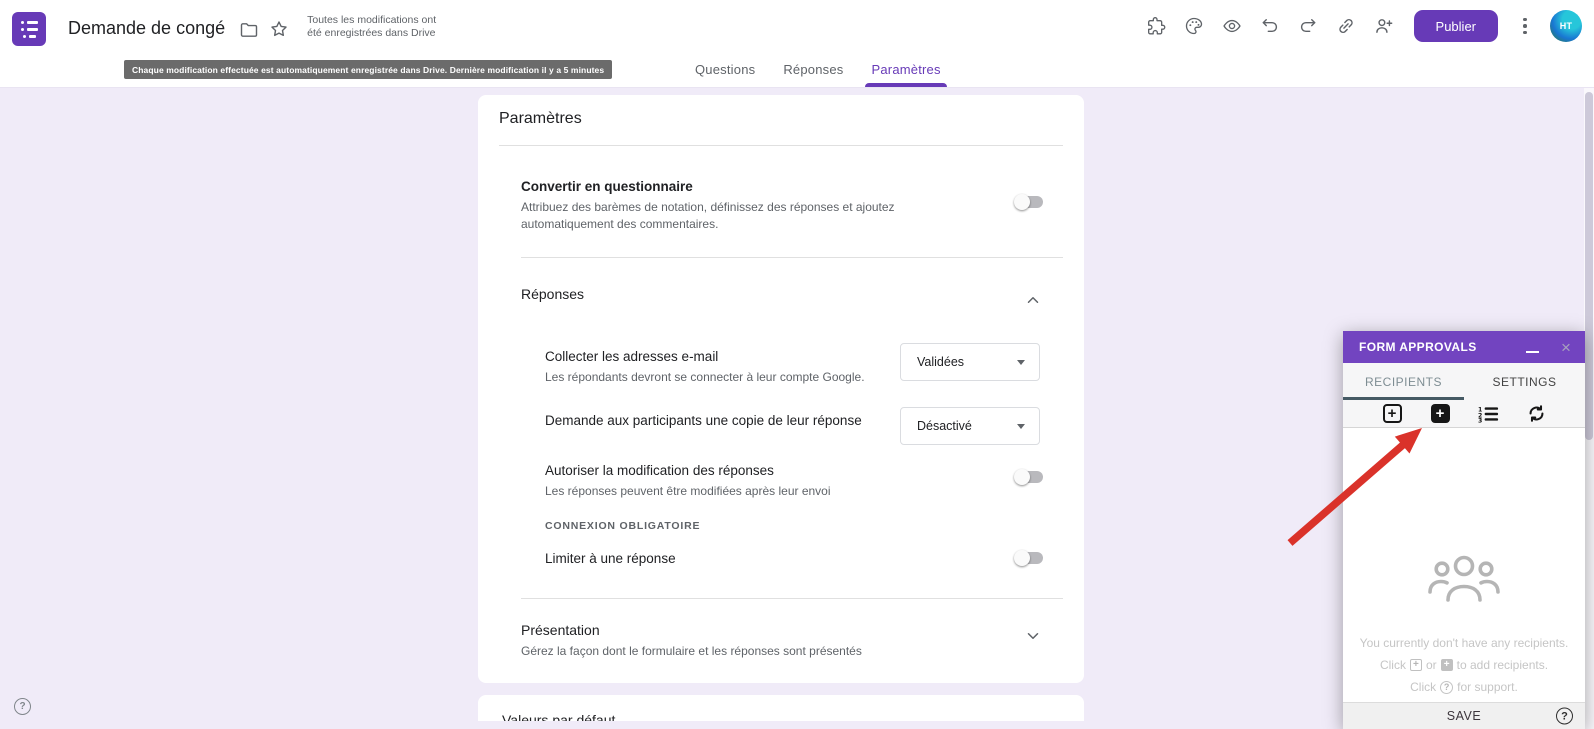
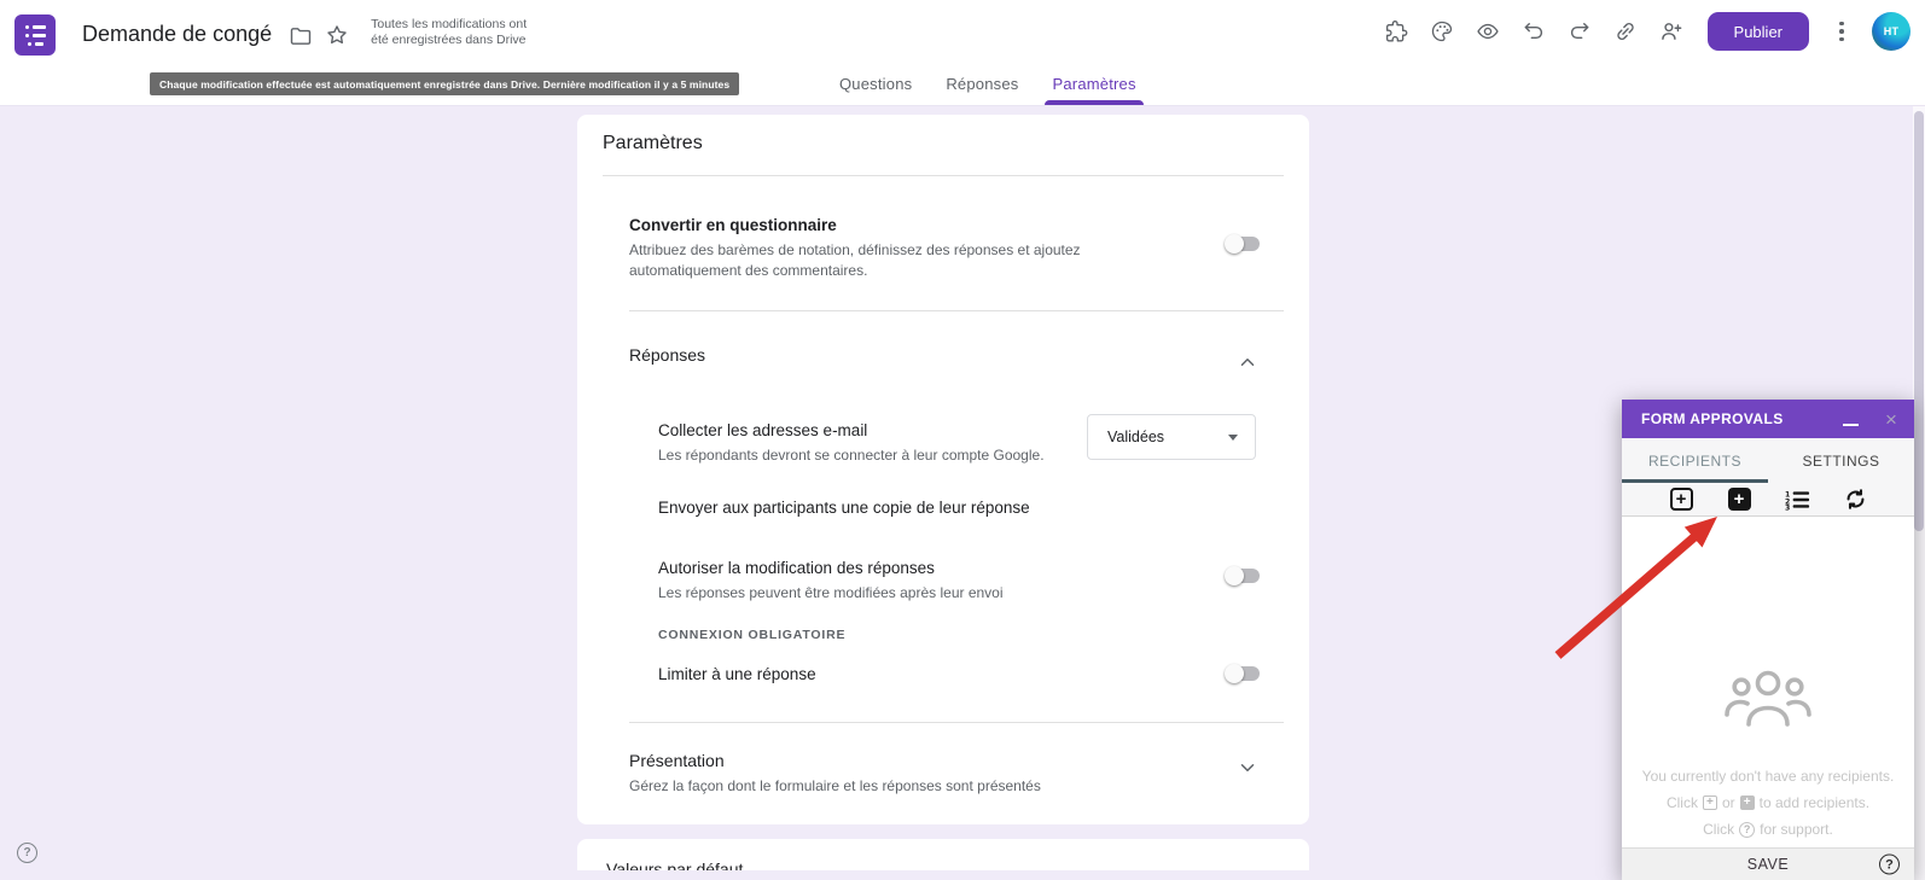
  Demande de congé
  Toutes les modifications ont été enregistrées dans Drive
  Questions
  Réponses
  Paramètres
  Publier
  HT
  Chaque modification effectuée est automatiquement enregistrée dans Drive. Dernière modification il y a 5 minutes
  Paramètres
  Convertir en questionnaire
  Attribuez des barèmes de notation, définissez des réponses et ajoutez automatiquement des commentaires.
  Réponses
  Collecter les adresses e-mail
  Les répondants devront se connecter à leur compte Google.
  Validées
- Demande aux participants une copie de leur réponse
+ Envoyer aux participants une copie de leur réponse
- Désactivé
  Autoriser la modification des réponses
  Les réponses peuvent être modifiées après leur envoi
  CONNEXION OBLIGATOIRE
  Limiter à une réponse
  Présentation
  Gérez la façon dont le formulaire et les réponses sont présentés
  Valeurs par défaut
  ?
  FORM APPROVALS
  ×
  RECIPIENTS
  SETTINGS
  +
  +
  You currently don't have any recipients.
  Click
  +
  or
  +
  to add recipients.
  Click
  ?
  for support.
  SAVE
  ?
